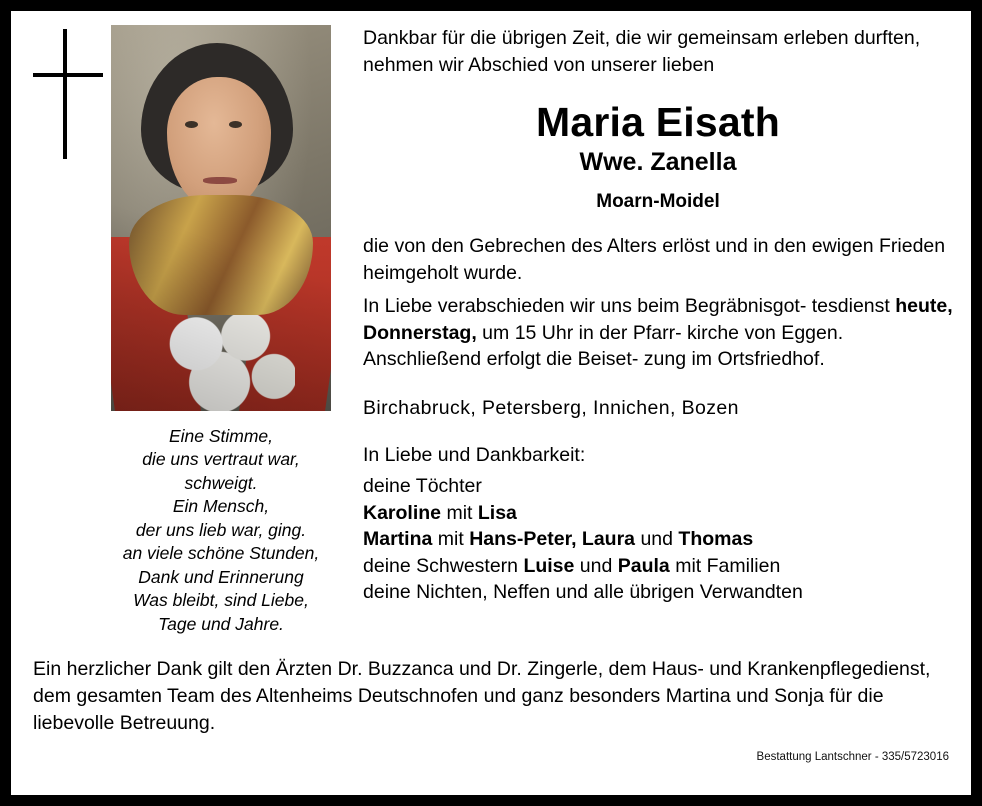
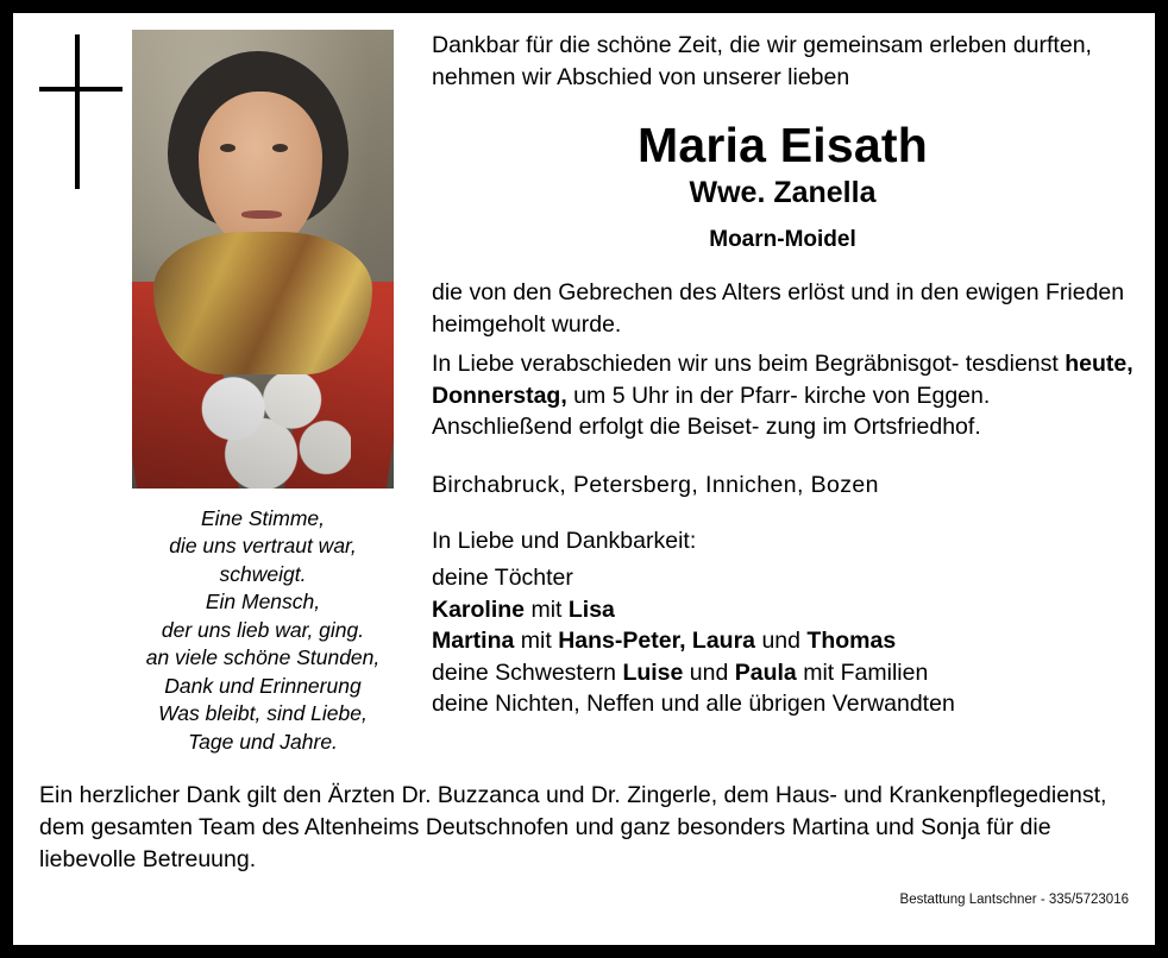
  Eine Stimme,
  die uns vertraut war, schweigt.
  Ein Mensch,
  der uns lieb war, ging.
  an viele schöne Stunden,
  Dank und Erinnerung
  Was bleibt, sind Liebe,
  Tage und Jahre.
- Dankbar für die übrigen Zeit, die wir gemeinsam erleben durften, nehmen wir Abschied von unserer lieben
+ Dankbar für die schöne Zeit, die wir gemeinsam erleben durften, nehmen wir Abschied von unserer lieben
  Maria Eisath
  Wwe. Zanella
  Moarn-Moidel
  die von den Gebrechen des Alters erlöst und in den ewigen Frieden heimgeholt wurde.
- In Liebe verabschieden wir uns beim Begräbnisgot- tesdienst heute, Donnerstag, um 15 Uhr in der Pfarr- kirche von Eggen. Anschließend erfolgt die Beiset- zung im Ortsfriedhof.
+ In Liebe verabschieden wir uns beim Begräbnisgot- tesdienst heute, Donnerstag, um 5 Uhr in der Pfarr- kirche von Eggen. Anschließend erfolgt die Beiset- zung im Ortsfriedhof.
  Birchabruck, Petersberg, Innichen, Bozen
  In Liebe und Dankbarkeit:
  deine Töchter
  Karoline mit Lisa
  Martina mit Hans-Peter, Laura und Thomas
  deine Schwestern Luise und Paula mit Familien
  deine Nichten, Neffen und alle übrigen Verwandten
  Ein herzlicher Dank gilt den Ärzten Dr. Buzzanca und Dr. Zingerle, dem Haus- und Krankenpflegedienst, dem gesamten Team des Altenheims Deutschnofen und ganz besonders Martina und Sonja für die liebevolle Betreuung.
  Bestattung Lantschner - 335/5723016
